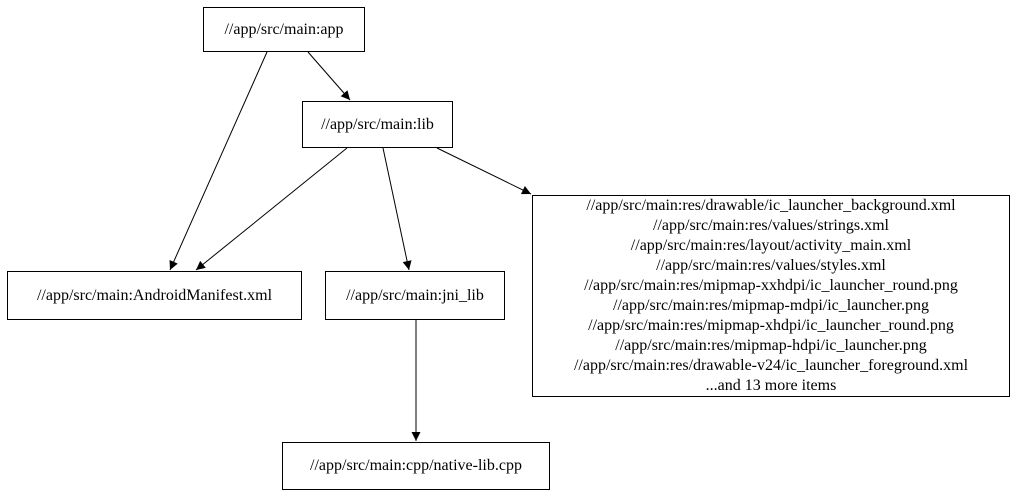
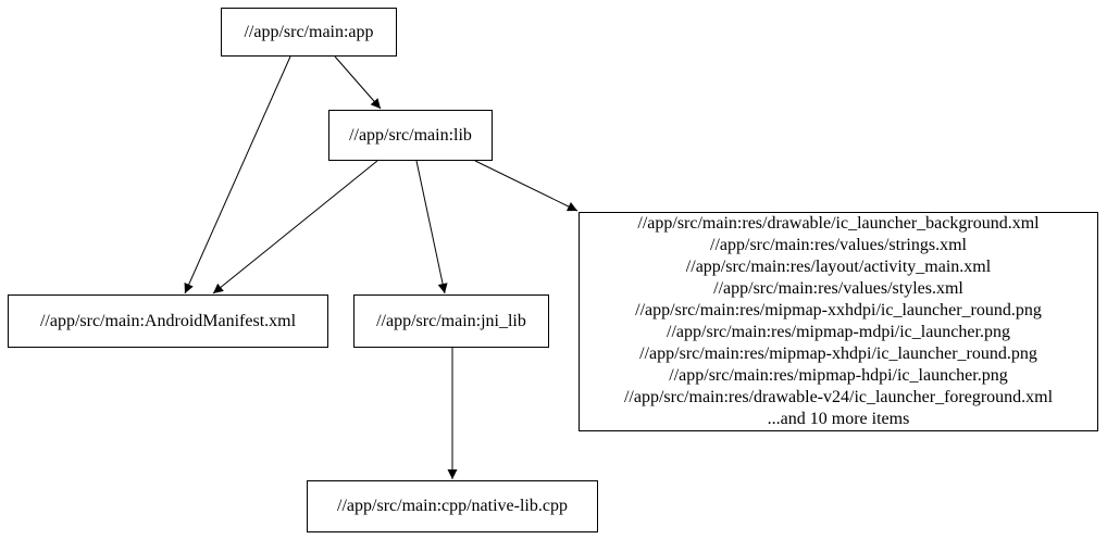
  //app/src/main:app
  //app/src/main:lib
  //app/src/main:AndroidManifest.xml
  //app/src/main:jni_lib
  //app/src/main:res/drawable/ic_launcher_background.xml
  //app/src/main:res/values/strings.xml
  //app/src/main:res/layout/activity_main.xml
  //app/src/main:res/values/styles.xml
  //app/src/main:res/mipmap-xxhdpi/ic_launcher_round.png
  //app/src/main:res/mipmap-mdpi/ic_launcher.png
  //app/src/main:res/mipmap-xhdpi/ic_launcher_round.png
  //app/src/main:res/mipmap-hdpi/ic_launcher.png
  //app/src/main:res/drawable-v24/ic_launcher_foreground.xml
- ...and 13 more items
+ ...and 10 more items
  //app/src/main:cpp/native-lib.cpp
